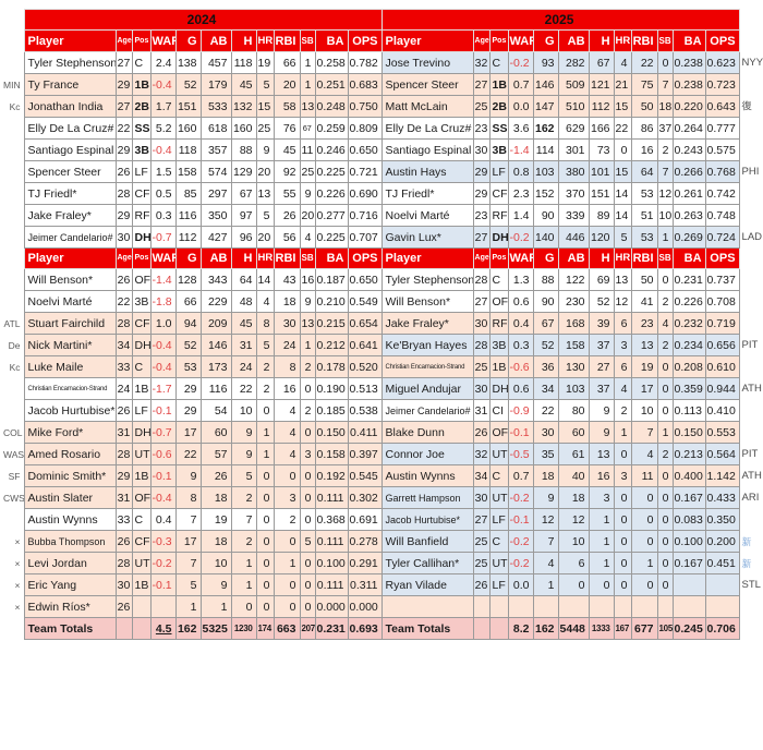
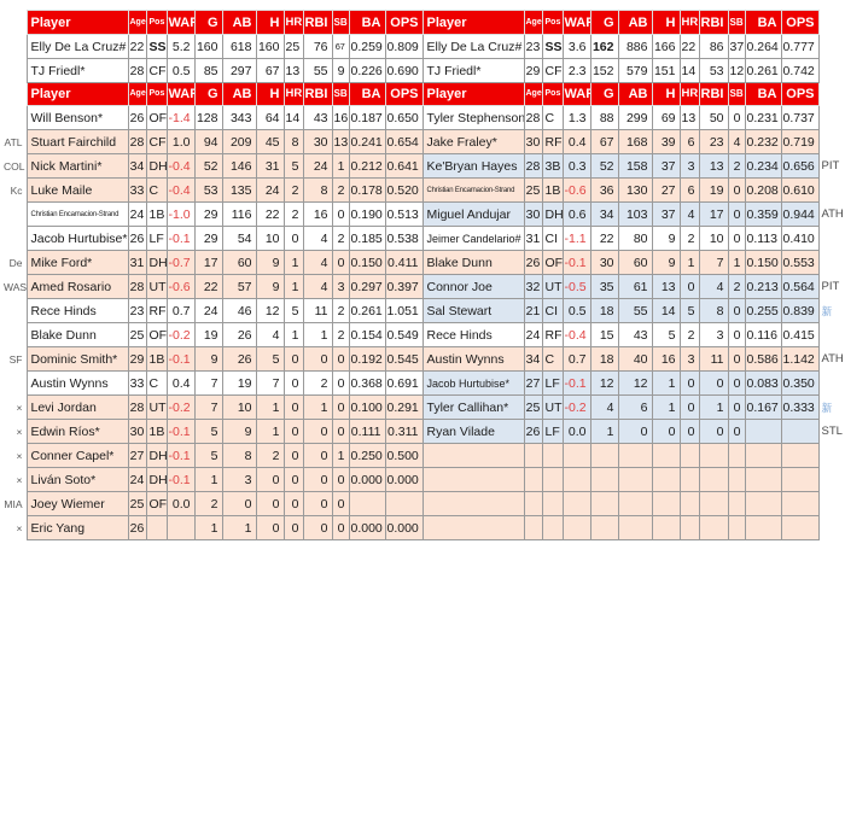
- 	2024	2025
  	Player			WA	G	AB	H	HR	RBI	SB	BA	OPS	Player			WA	G	AB	H	HR	RBI	SB	BA	OPS
- 	Tyler Stephenson	27	C	2.4	138	457	118	19	66	1	0.258	0.782	Jose Trevino	32	C	-0.2	93	282	67	4	22	0	0.238	0.623	NYY
- MIN	Ty France	29	1B	-0.4	52	179	45	5	20	1	0.251	0.683	Spencer Steer	27	1B	0.7	146	509	121	21	75	7	0.238	0.723
- Kc	Jonathan India	27	2B	1.7	151	533	132	15	58	13	0.248	0.750	Matt McLain	25	2B	0.0	147	510	112	15	50	18	0.220	0.643	復
- 	Elly De La Cruz#	22	SS	5.2	160	618	160	25	76	67	0.259	0.809	Elly De La Cruz#	23	SS	3.6	162	629	166	22	86	37	0.264	0.777
+ 	Elly De La Cruz#	22	SS	5.2	160	618	160	25	76	67	0.259	0.809	Elly De La Cruz#	23	SS	3.6	162	886	166	22	86	37	0.264	0.777
- 	Santiago Espinal	29	3B	-0.4	118	357	88	9	45	11	0.246	0.650	Santiago Espinal	30	3B	-1.4	114	301	73	0	16	2	0.243	0.575
- 	Spencer Steer	26	LF	1.5	158	574	129	20	92	25	0.225	0.721	Austin Hays	29	LF	0.8	103	380	101	15	64	7	0.266	0.768	PHI
- 	TJ Friedl*	28	CF	0.5	85	297	67	13	55	9	0.226	0.690	TJ Friedl*	29	CF	2.3	152	370	151	14	53	12	0.261	0.742
+ 	TJ Friedl*	28	CF	0.5	85	297	67	13	55	9	0.226	0.690	TJ Friedl*	29	CF	2.3	152	579	151	14	53	12	0.261	0.742
- 	Jake Fraley*	29	RF	0.3	116	350	97	5	26	20	0.277	0.716	Noelvi Marté	23	RF	1.4	90	339	89	14	51	10	0.263	0.748
- 	Jeimer Candelario#	30	DH	-0.7	112	427	96	20	56	4	0.225	0.707	Gavin Lux*	27	DH	-0.2	140	446	120	5	53	1	0.269	0.724	LAD
  	Player			WA	G	AB	H	HR	RBI	SB	BA	OPS	Player			WA	G	AB	H	HR	RBI	SB	BA	OPS
- 	Will Benson*	26	OF	-1.4	128	343	64	14	43	16	0.187	0.650	Tyler Stephenson	28	C	1.3	88	122	69	13	50	0	0.231	0.737
+ 	Will Benson*	26	OF	-1.4	128	343	64	14	43	16	0.187	0.650	Tyler Stephenson	28	C	1.3	88	299	69	13	50	0	0.231	0.737
- 	Noelvi Marté	22	3B	-1.8	66	229	48	4	18	9	0.210	0.549	Will Benson*	27	OF	0.6	90	230	52	12	41	2	0.226	0.708
- ATL	Stuart Fairchild	28	CF	1.0	94	209	45	8	30	13	0.215	0.654	Jake Fraley*	30	RF	0.4	67	168	39	6	23	4	0.232	0.719
+ ATL	Stuart Fairchild	28	CF	1.0	94	209	45	8	30	13	0.241	0.654	Jake Fraley*	30	RF	0.4	67	168	39	6	23	4	0.232	0.719
- De	Nick Martini*	34	DH	-0.4	52	146	31	5	24	1	0.212	0.641	Ke'Bryan Hayes	28	3B	0.3	52	158	37	3	13	2	0.234	0.656	PIT
+ COL	Nick Martini*	34	DH	-0.4	52	146	31	5	24	1	0.212	0.641	Ke'Bryan Hayes	28	3B	0.3	52	158	37	3	13	2	0.234	0.656	PIT
- Kc	Luke Maile	33	C	-0.4	53	173	24	2	8	2	0.178	0.520		25	1B	-0.6	36	130	27	6	19	0	0.208	0.610
+ Kc	Luke Maile	33	C	-0.4	53	135	24	2	8	2	0.178	0.520		25	1B	-0.6	36	130	27	6	19	0	0.208	0.610
- 		24	1B	-1.7	29	116	22	2	16	0	0.190	0.513	Miguel Andujar	30	DH	0.6	34	103	37	4	17	0	0.359	0.944	ATH
+ 		24	1B	-1.0	29	116	22	2	16	0	0.190	0.513	Miguel Andujar	30	DH	0.6	34	103	37	4	17	0	0.359	0.944	ATH
- 	Jacob Hurtubise*	26	LF	-0.1	29	54	10	0	4	2	0.185	0.538	Jeimer Candelario#	31	CI	-0.9	22	80	9	2	10	0	0.113	0.410
+ 	Jacob Hurtubise*	26	LF	-0.1	29	54	10	0	4	2	0.185	0.538	Jeimer Candelario#	31	CI	-1.1	22	80	9	2	10	0	0.113	0.410
- COL	Mike Ford*	31	DH	-0.7	17	60	9	1	4	0	0.150	0.411	Blake Dunn	26	OF	-0.1	30	60	9	1	7	1	0.150	0.553
+ De	Mike Ford*	31	DH	-0.7	17	60	9	1	4	0	0.150	0.411	Blake Dunn	26	OF	-0.1	30	60	9	1	7	1	0.150	0.553
- WAS	Amed Rosario	28	UT	-0.6	22	57	9	1	4	3	0.158	0.397	Connor Joe	32	UT	-0.5	35	61	13	0	4	2	0.213	0.564	PIT
+ WAS	Amed Rosario	28	UT	-0.6	22	57	9	1	4	3	0.297	0.397	Connor Joe	32	UT	-0.5	35	61	13	0	4	2	0.213	0.564	PIT
+ 	Rece Hinds	23	RF	0.7	24	46	12	5	11	2	0.261	1.051	Sal Stewart	21	CI	0.5	18	55	14	5	8	0	0.255	0.839	新
+ 	Blake Dunn	25	OF	-0.2	19	26	4	1	1	2	0.154	0.549	Rece Hinds	24	RF	-0.4	15	43	5	2	3	0	0.116	0.415
- SF	Dominic Smith*	29	1B	-0.1	9	26	5	0	0	0	0.192	0.545	Austin Wynns	34	C	0.7	18	40	16	3	11	0	0.400	1.142	ATH
+ SF	Dominic Smith*	29	1B	-0.1	9	26	5	0	0	0	0.192	0.545	Austin Wynns	34	C	0.7	18	40	16	3	11	0	0.586	1.142	ATH
- CWS	Austin Slater	31	OF	-0.4	8	18	2	0	3	0	0.111	0.302	Garrett Hampson	30	UT	-0.2	9	18	3	0	0	0	0.167	0.433	ARI
  	Austin Wynns	33	C	0.4	7	19	7	0	2	0	0.368	0.691	Jacob Hurtubise*	27	LF	-0.1	12	12	1	0	0	0	0.083	0.350
- ×	Bubba Thompson	26	CF	-0.3	17	18	2	0	0	5	0.111	0.278	Will Banfield	25	C	-0.2	7	10	1	0	0	0	0.100	0.200	新
- ×	Levi Jordan	28	UT	-0.2	7	10	1	0	1	0	0.100	0.291	Tyler Callihan*	25	UT	-0.2	4	6	1	0	1	0	0.167	0.451	新
+ ×	Levi Jordan	28	UT	-0.2	7	10	1	0	1	0	0.100	0.291	Tyler Callihan*	25	UT	-0.2	4	6	1	0	1	0	0.167	0.333	新
- ×	Eric Yang	30	1B	-0.1	5	9	1	0	0	0	0.111	0.311	Ryan Vilade	26	LF	0.0	1	0	0	0	0	0			STL
+ ×	Edwin Ríos*	30	1B	-0.1	5	9	1	0	0	0	0.111	0.311	Ryan Vilade	26	LF	0.0	1	0	0	0	0	0			STL
+ ×	Conner Capel*	27	DH	-0.1	5	8	2	0	0	1	0.250	0.500
+ ×	Liván Soto*	24	DH	-0.1	1	3	0	0	0	0	0.000	0.000
+ MIA	Joey Wiemer	25	OF	0.0	2	0	0	0	0	0
- ×	Edwin Ríos*	26			1	1	0	0	0	0	0.000	0.000
+ ×	Eric Yang	26			1	1	0	0	0	0	0.000	0.000
- 	Team Totals			4.5	162	5325	1230	174	663	207	0.231	0.693	Team Totals			8.2	162	5448	1333	167	677	105	0.245	0.706
